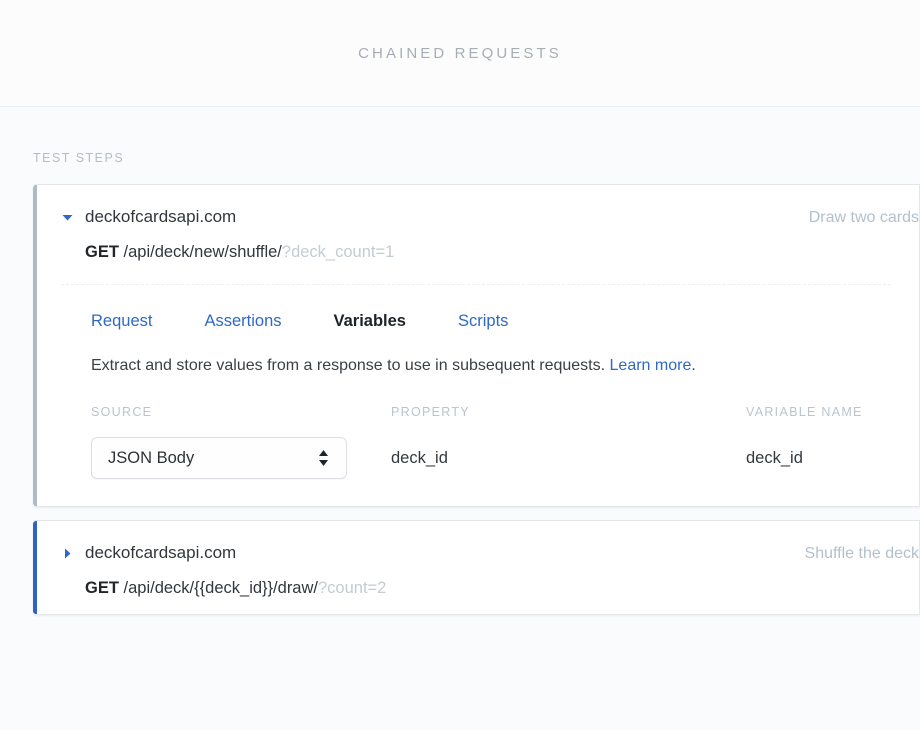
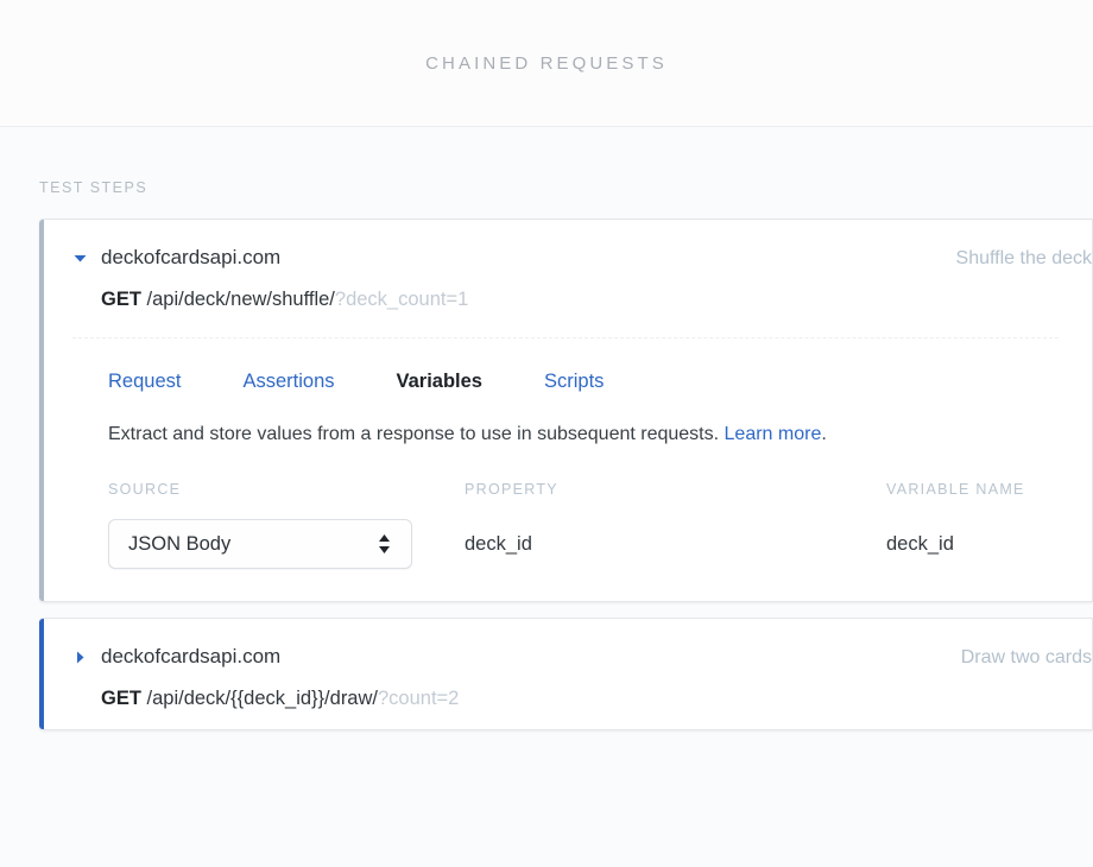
  CHAINED REQUESTS
  TEST STEPS
  deckofcardsapi.com
- Draw two cards
+ Shuffle the deck
  GET /api/deck/new/shuffle/?deck_count=1
  Request
  Assertions
  Variables
  Scripts
  Extract and store values from a response to use in subsequent requests. Learn more.
  SOURCE
  PROPERTY
  VARIABLE NAME
  JSON Body
  deck_id
  deck_id
  deckofcardsapi.com
- Shuffle the deck
+ Draw two cards
  GET /api/deck/{{deck_id}}/draw/?count=2
